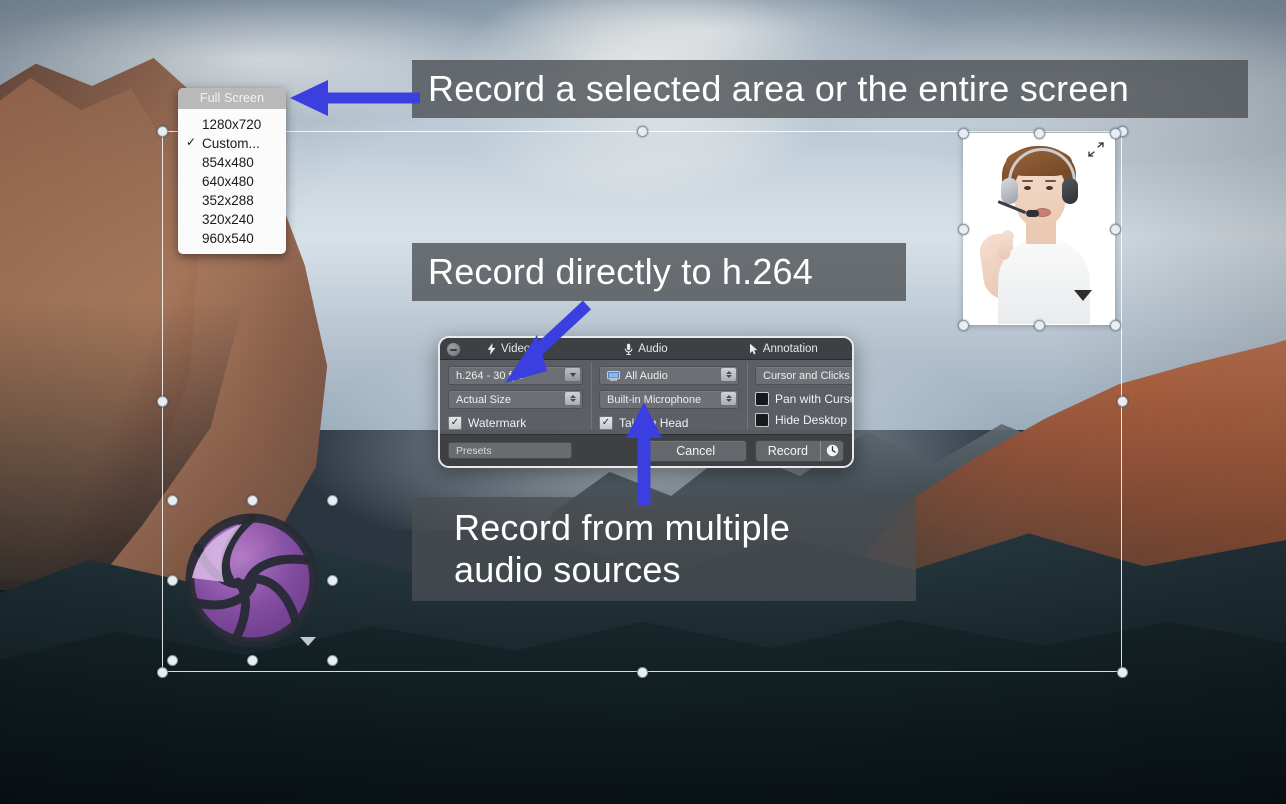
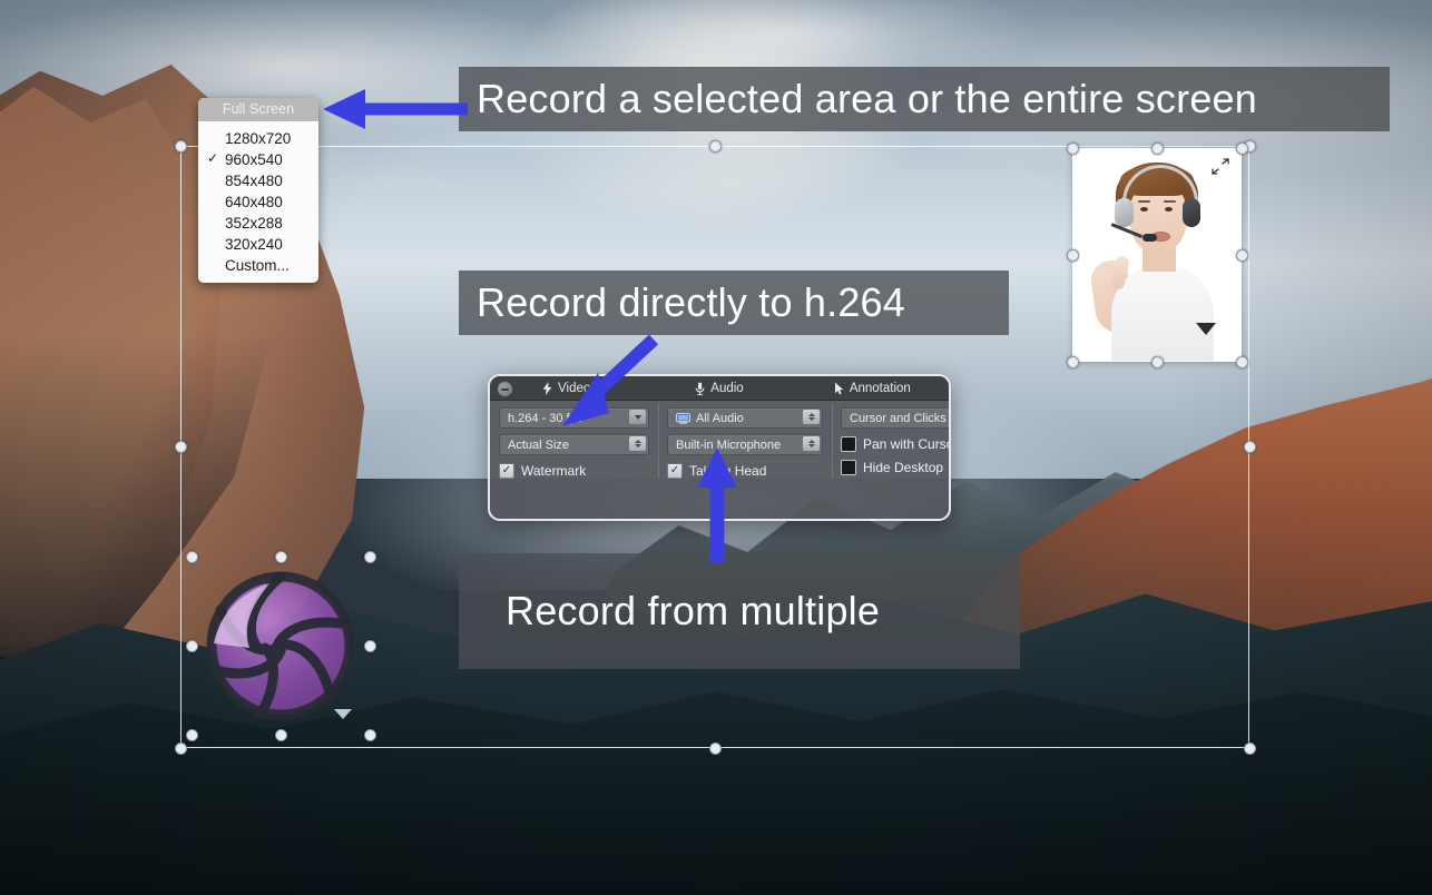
  Full Screen
  1280x720
  ✓
- Custom...
+ 960x540
  854x480
  640x480
  352x288
  320x240
- 960x540
+ Custom...
  Video
  Audio
  Annotation
  h.264 - 30
  Actual Size
  ✓
  Watermark
  All Audio
  Built-in Microphone
  ✓
  Cursor and Clicks
  Pan with Curs
  Hide Desktop
- Presets
- Cancel
- Record
  Record a selected area or the entire screen
  Record directly to h.264
  Record from multiple
- audio sources
